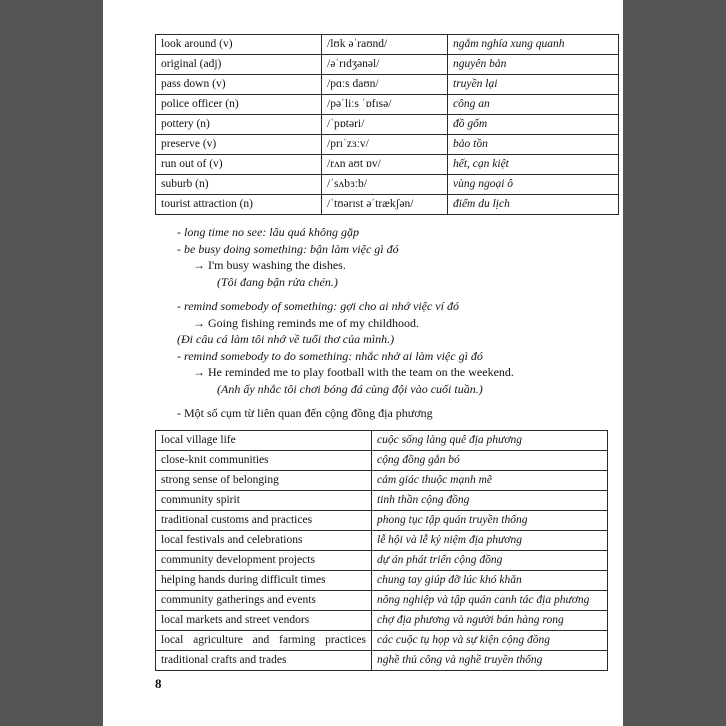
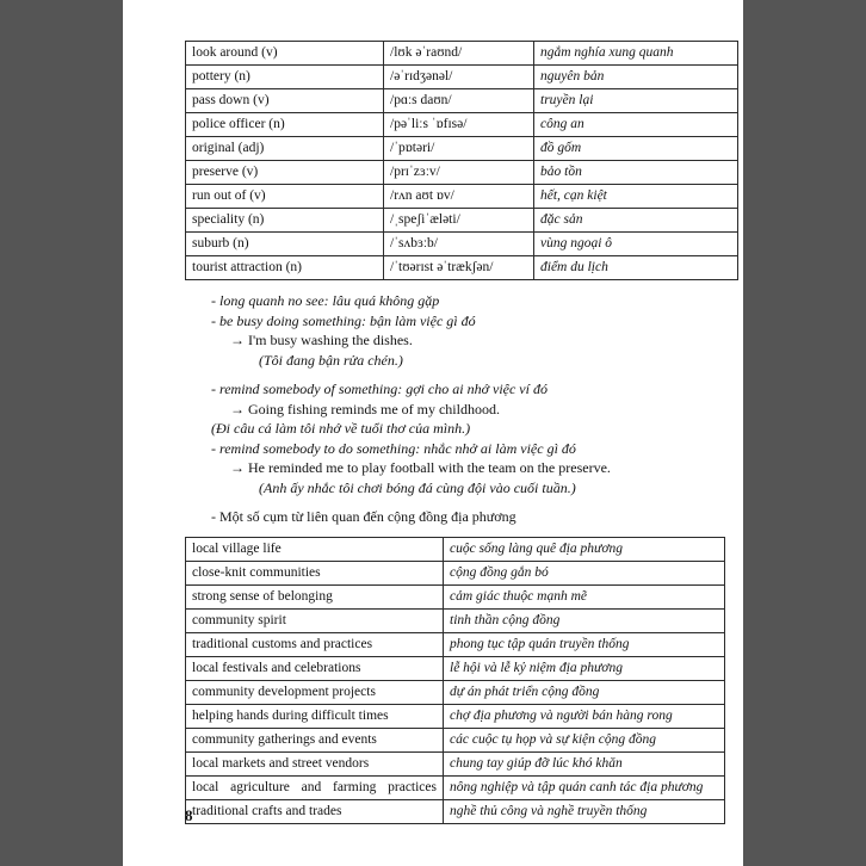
  look around (v)	/lʊk əˈraʊnd/	ngắm nghía xung quanh
- original (adj)	/əˈrɪdʒənəl/	nguyên bản
+ pottery (n)	/əˈrɪdʒənəl/	nguyên bản
  pass down (v)	/pɑːs daʊn/	truyền lại
  police officer (n)	/pəˈliːs ˈɒfɪsə/	công an
- pottery (n)	/ˈpɒtəri/	đồ gốm
+ original (adj)	/ˈpɒtəri/	đồ gốm
  preserve (v)	/prɪˈzɜːv/	bảo tồn
  run out of (v)	/rʌn aʊt ɒv/	hết, cạn kiệt
+ speciality (n)	/ˌspeʃiˈæləti/	đặc sản
  suburb (n)	/ˈsʌbɜːb/	vùng ngoại ô
  tourist attraction (n)	/ˈtʊərɪst əˈtrækʃən/	điểm du lịch
- - long time no see: lâu quá không gặp
+ - long quanh no see: lâu quá không gặp
  - be busy doing something: bận làm việc gì đó
  → I'm busy washing the dishes.
  (Tôi đang bận rửa chén.)
  - remind somebody of something: gợi cho ai nhớ việc ví đó
  → Going fishing reminds me of my childhood.
  (Đi câu cá làm tôi nhớ về tuổi thơ của mình.)
  - remind somebody to do something: nhắc nhở ai làm việc gì đó
- → He reminded me to play football with the team on the weekend.
+ → He reminded me to play football with the team on the preserve.
  (Anh ấy nhắc tôi chơi bóng đá cùng đội vào cuối tuần.)
  - Một số cụm từ liên quan đến cộng đồng địa phương
  local village life	cuộc sống làng quê địa phương
  close-knit communities	cộng đồng gắn bó
  strong sense of belonging	cảm giác thuộc mạnh mẽ
  community spirit	tinh thần cộng đồng
  traditional customs and practices	phong tục tập quán truyền thống
  local festivals and celebrations	lễ hội và lễ kỷ niệm địa phương
  community development projects	dự án phát triển cộng đồng
- helping hands during difficult times	chung tay giúp đỡ lúc khó khăn
+ helping hands during difficult times	chợ địa phương và người bán hàng rong
- community gatherings and events	nông nghiệp và tập quán canh tác địa phương
+ community gatherings and events	các cuộc tụ họp và sự kiện cộng đồng
- local markets and street vendors	chợ địa phương và người bán hàng rong
+ local markets and street vendors	chung tay giúp đỡ lúc khó khăn
- local agriculture and farming practices	các cuộc tụ họp và sự kiện cộng đồng
+ local agriculture and farming practices	nông nghiệp và tập quán canh tác địa phương
  traditional crafts and trades	nghề thủ công và nghề truyền thống
  8
